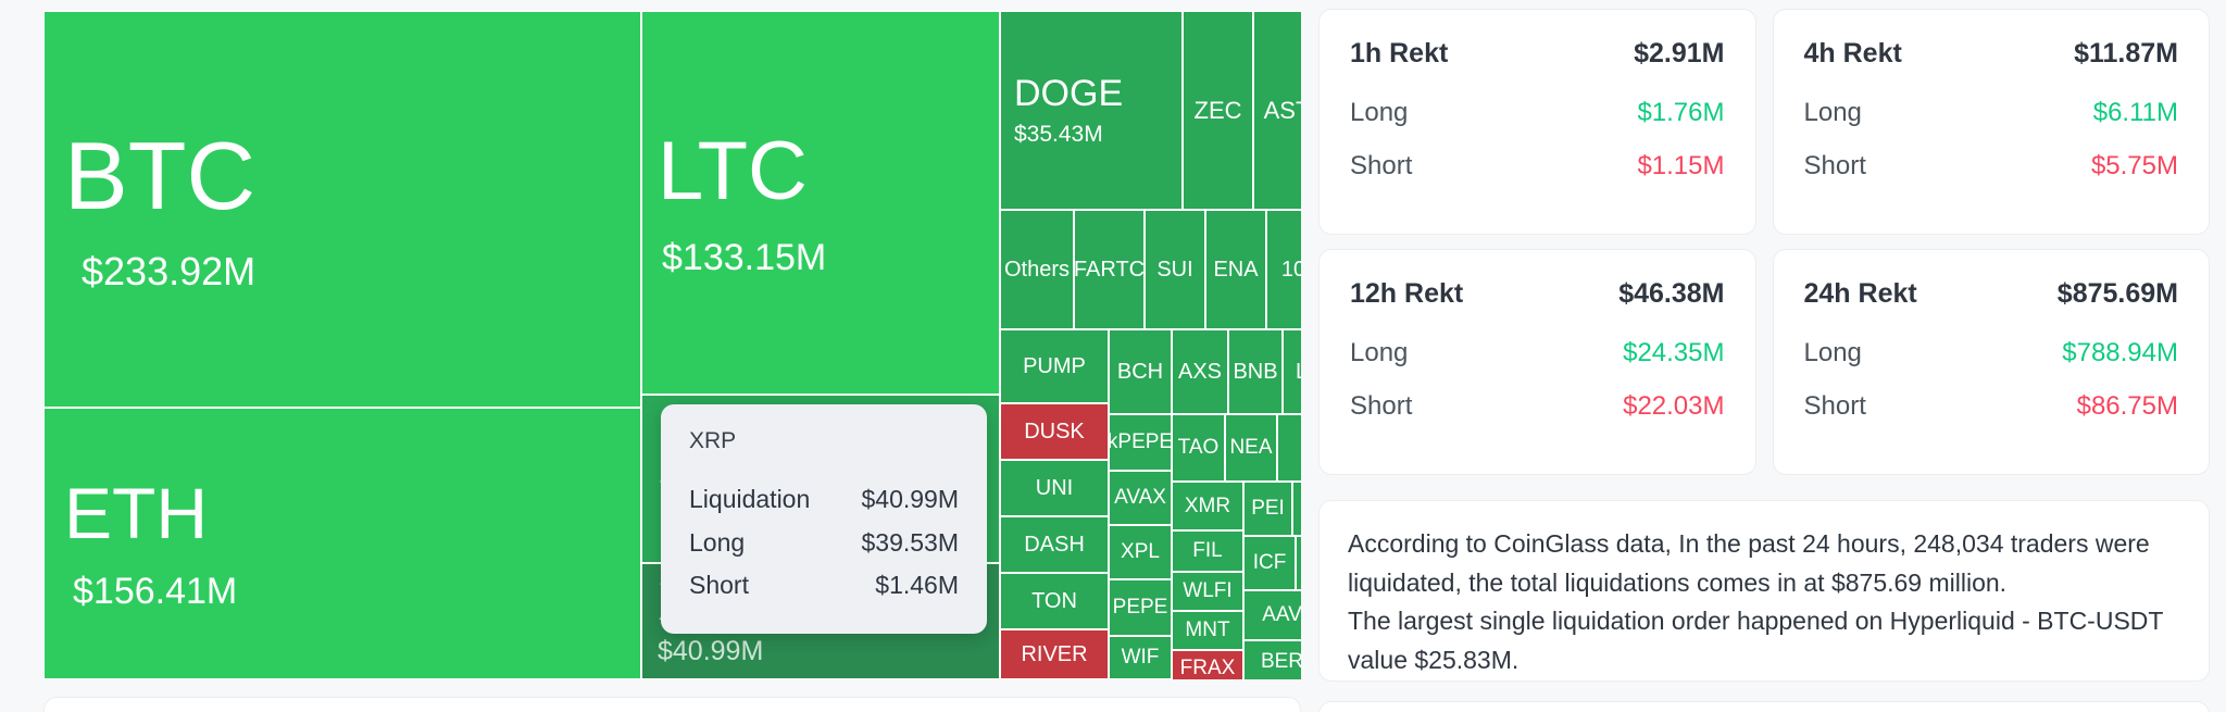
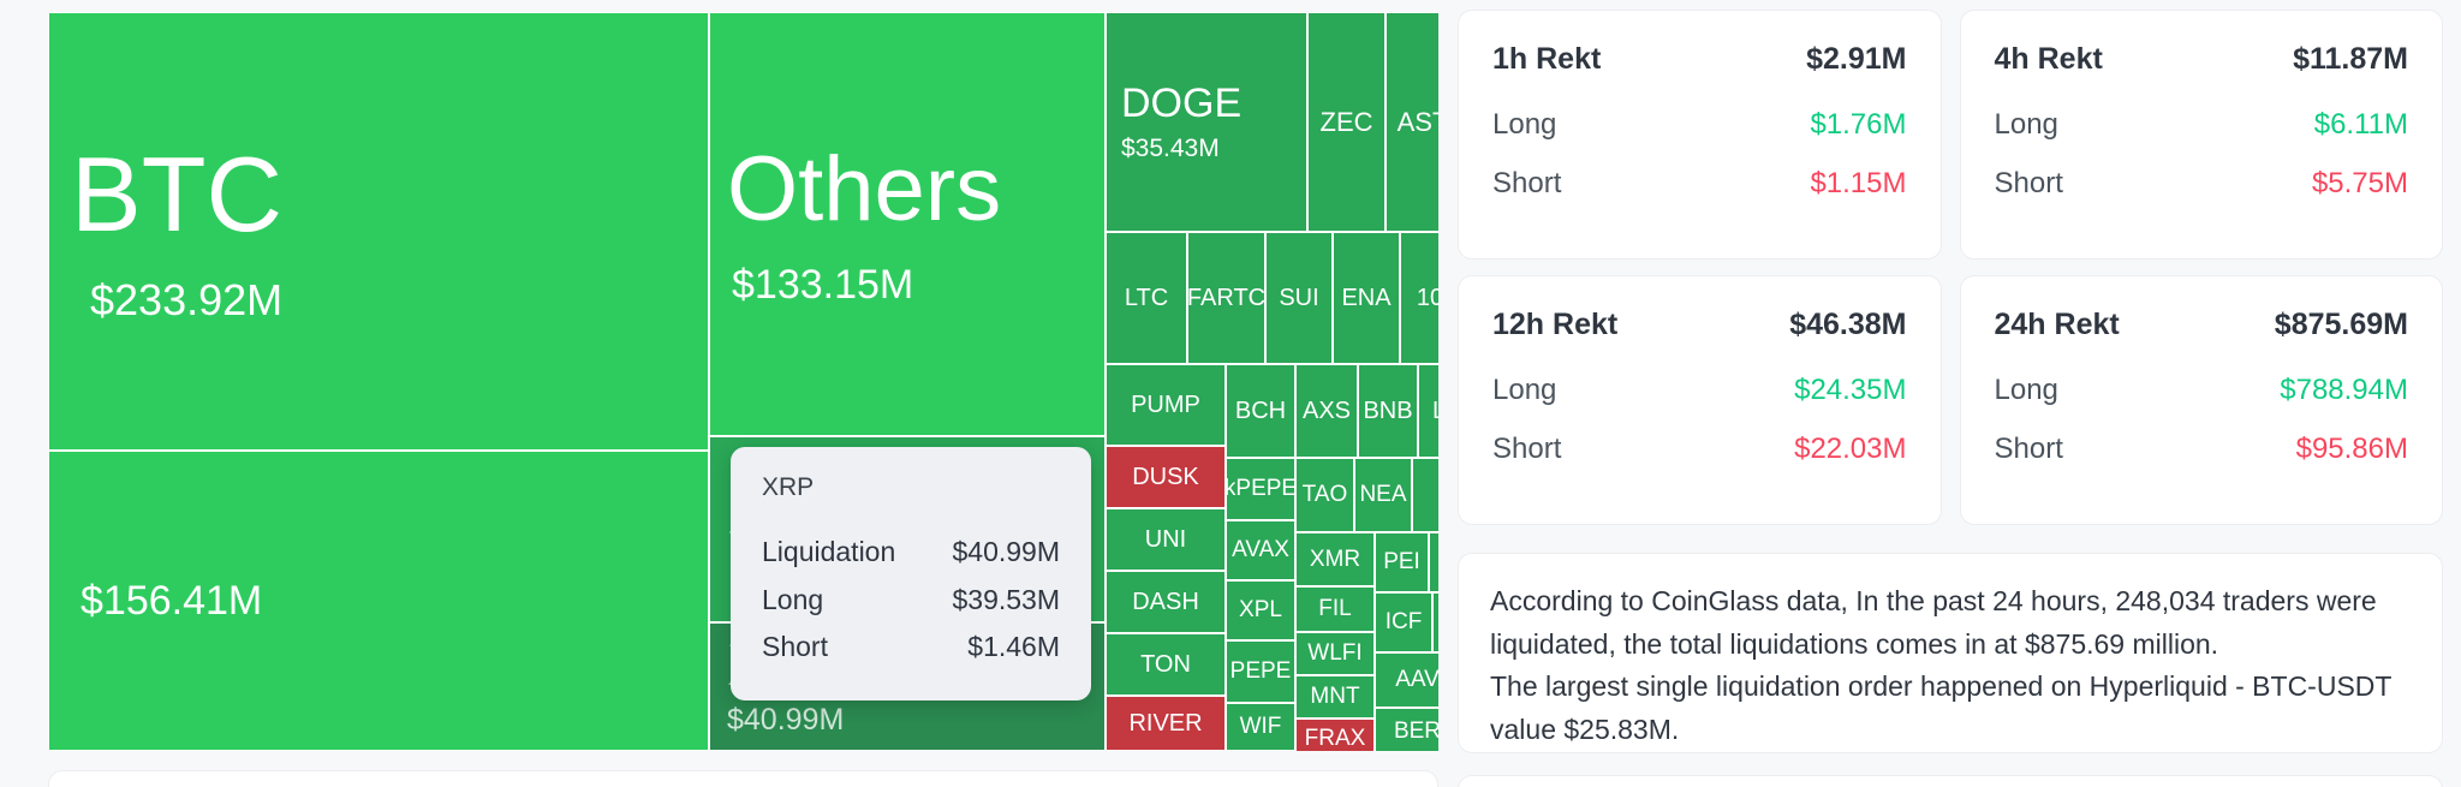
  BTC
  $233.92M
- ETH
  $156.41M
- LTC
+ Others
  $133.15M
  $40.99M
  DOGE
  $35.43M
  ZEC
- Others
+ LTC
  FARTC
  SUI
  ENA
  10
  PUMP
  BCH
  AXS
  BNB
  DUSK
  kPEPE
  TAO
  NEA
  UNI
  AVAX
  XMR
  PEI
  DASH
  XPL
  FIL
  ICF
  TON
  PEPE
  WLFI
  MNT
  AAV
  RIVER
  WIF
  FRAX
  BER
  XRP
  Liquidation
  $40.99M
  Long
  $39.53M
  Short
  $1.46M
  1h Rekt
  $2.91M
  Long
  $1.76M
  Short
  $1.15M
  4h Rekt
  $11.87M
  Long
  $6.11M
  Short
  $5.75M
  12h Rekt
  $46.38M
  Long
  $24.35M
  Short
  $22.03M
  24h Rekt
  $875.69M
  Long
  $788.94M
  Short
- $86.75M
+ $95.86M
  According to CoinGlass data, In the past 24 hours, 248,034 traders were liquidated, the total liquidations comes in at $875.69 million.
  The largest single liquidation order happened on Hyperliquid - BTC-USDT value $25.83M.
